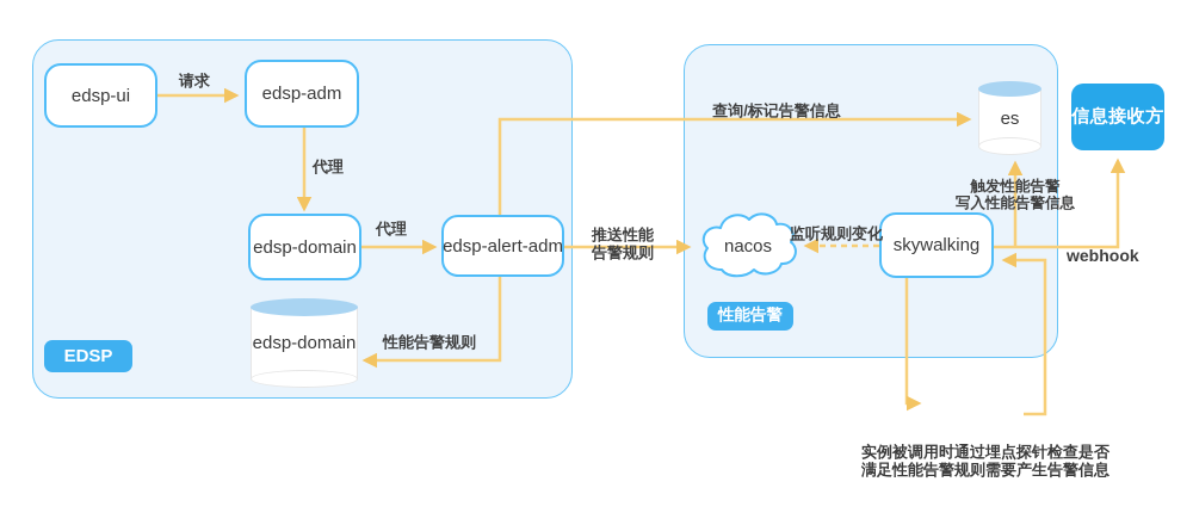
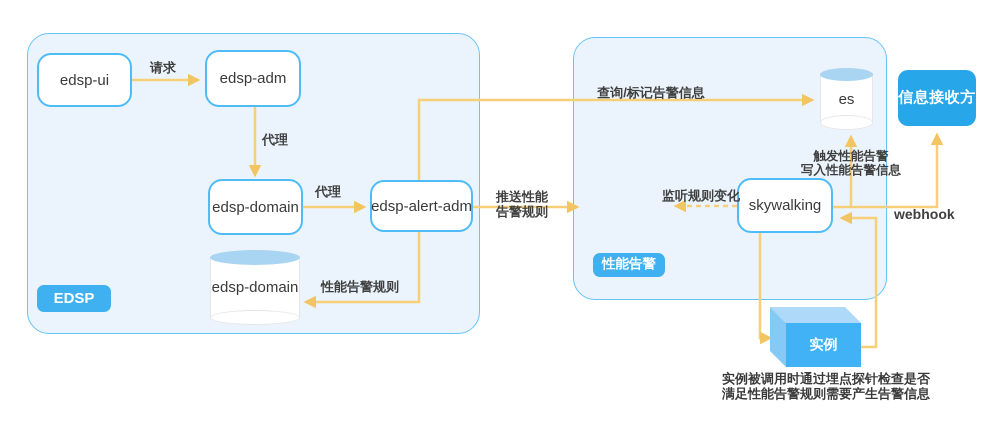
  edsp-ui
  edsp-adm
  edsp-domain
  edsp-alert-adm
  edsp-domain
  es
- nacos
  skywalking
  信息接收方
+ 实例
  EDSP
  性能告警
  请求
  代理
  代理
  性能告警规则
  查询/标记告警信息
  推送性能
  告警规则
  监听规则变化
  触发性能告警
  写入性能告警信息
  webhook
  实例被调用时通过埋点探针检查是否
  满足性能告警规则需要产生告警信息
